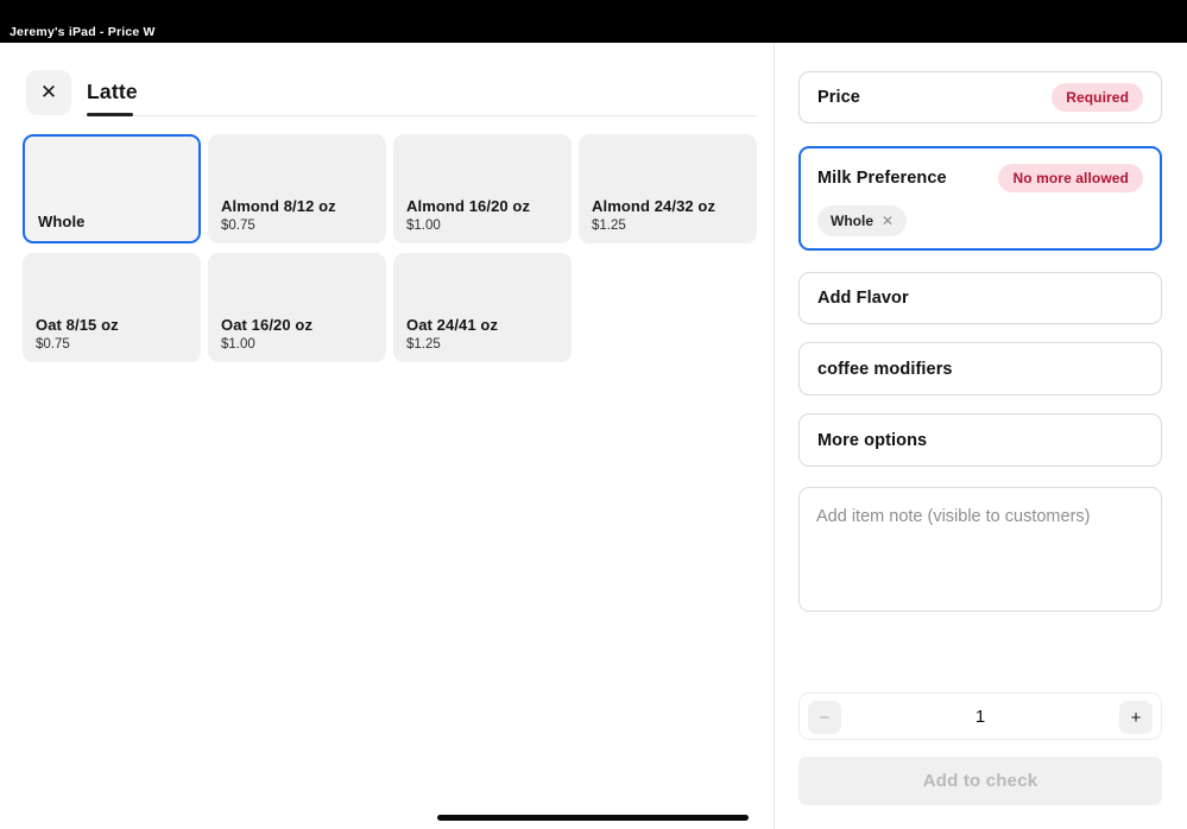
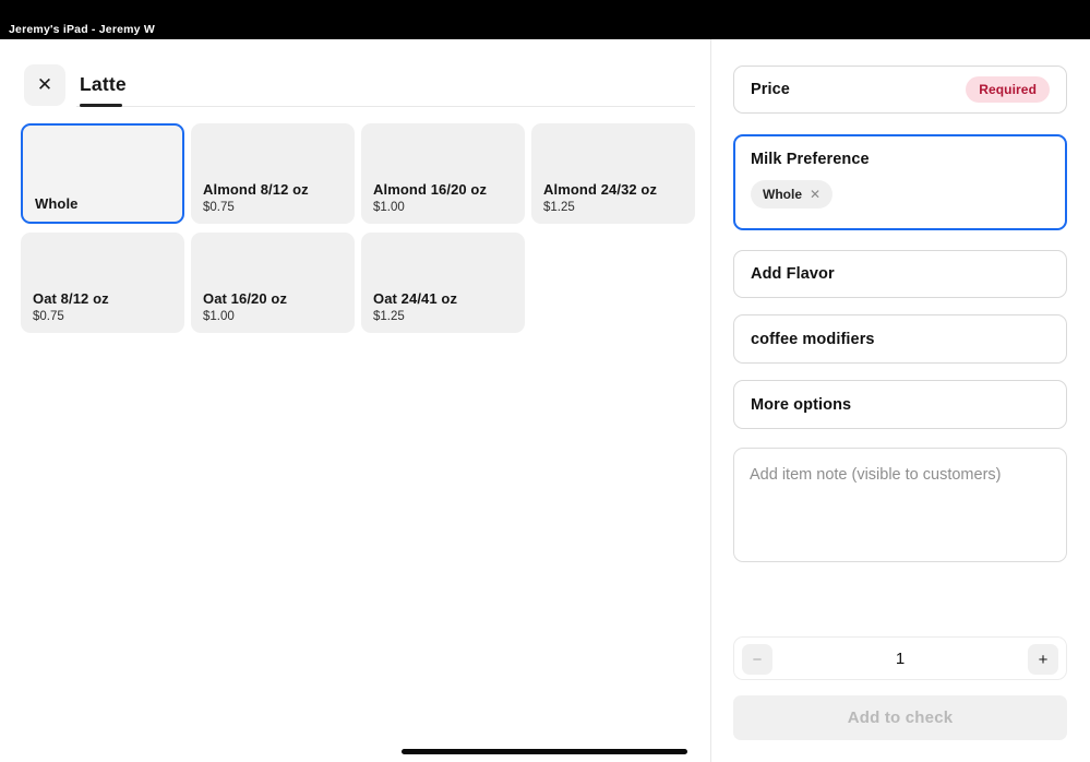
- Jeremy's iPad - Price W
+ Jeremy's iPad - Jeremy W
  ✕
  Latte
  Whole
  Almond 8/12 oz
  $0.75
  Almond 16/20 oz
  $1.00
  Almond 24/32 oz
  $1.25
- Oat 8/15 oz
+ Oat 8/12 oz
  $0.75
  Oat 16/20 oz
  $1.00
  Oat 24/41 oz
  $1.25
  Price
  Required
  Milk Preference
- No more allowed
  Whole
  ✕
  Add Flavor
  coffee modifiers
  More options
  Add item note (visible to customers)
  1
  −
  +
  Add to check
